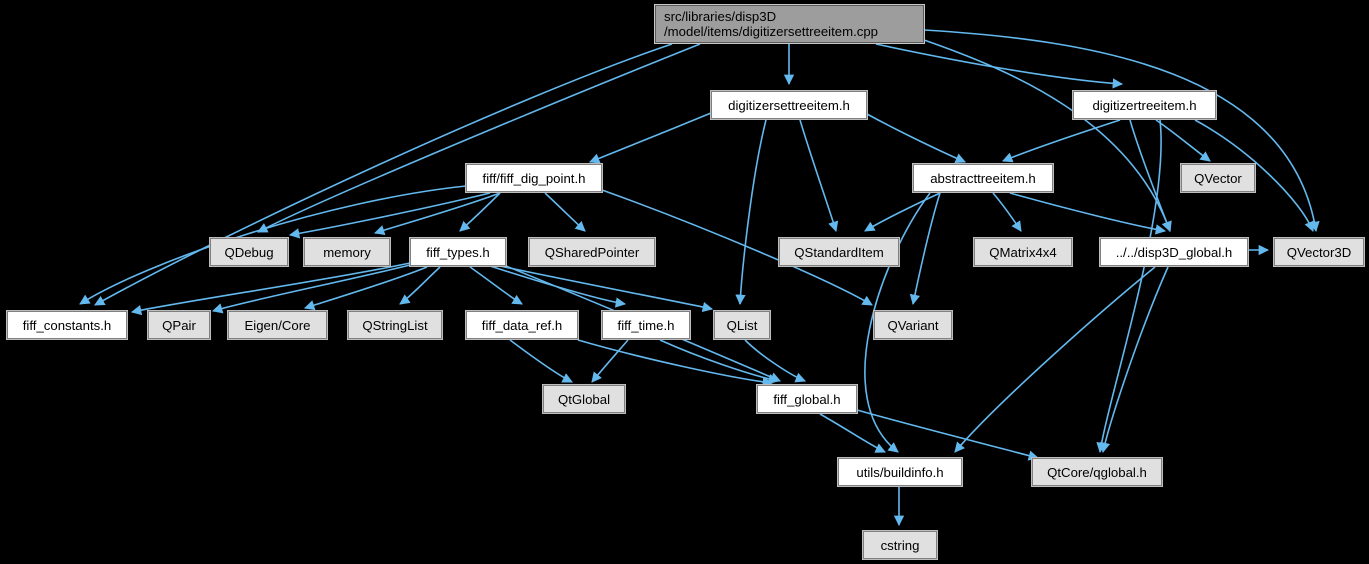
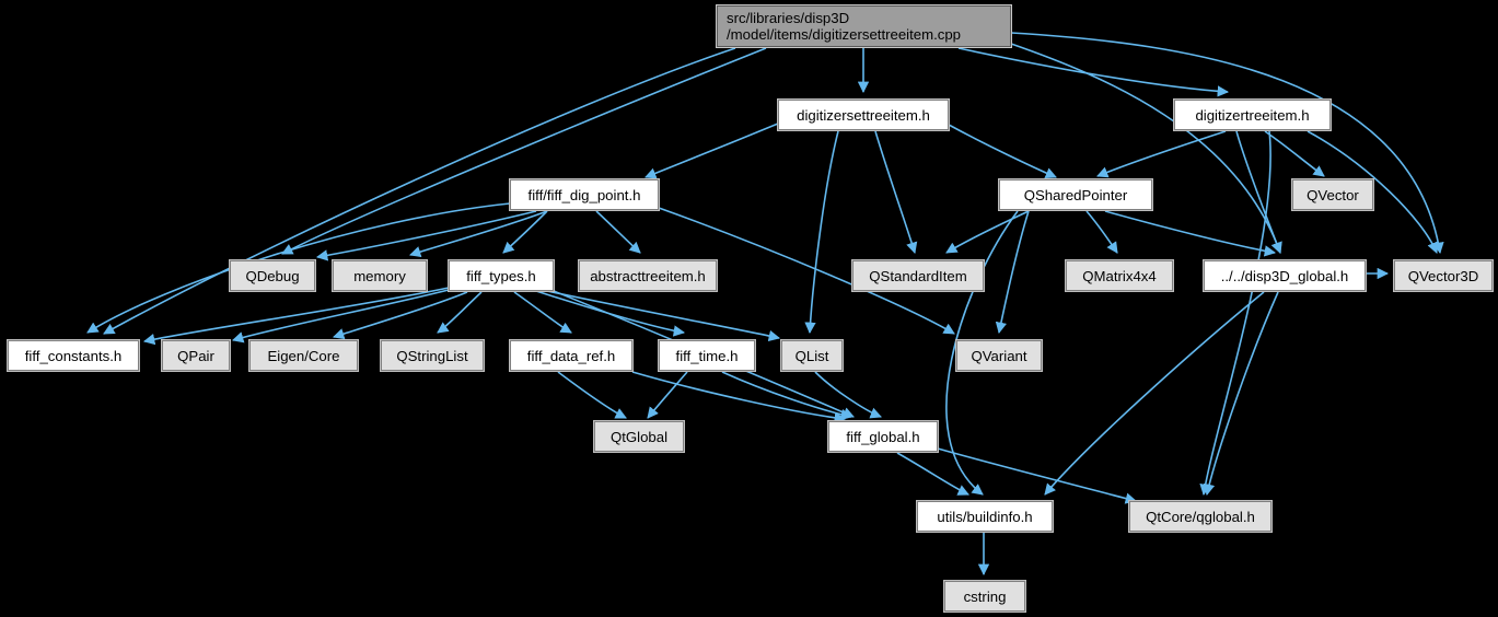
  src/libraries/disp3D
  /model/items/digitizersettreeitem.cpp
  digitizersettreeitem.h
  digitizertreeitem.h
  fiff/fiff_dig_point.h
- abstracttreeitem.h
+ QSharedPointer
  QVector
  QDebug
  memory
  fiff_types.h
- QSharedPointer
+ abstracttreeitem.h
  QStandardItem
  QMatrix4x4
  ../../disp3D_global.h
  QVector3D
  fiff_constants.h
  QPair
  Eigen/Core
  QStringList
  fiff_data_ref.h
  fiff_time.h
  QList
  QVariant
  QtGlobal
  fiff_global.h
  utils/buildinfo.h
  QtCore/qglobal.h
  cstring
